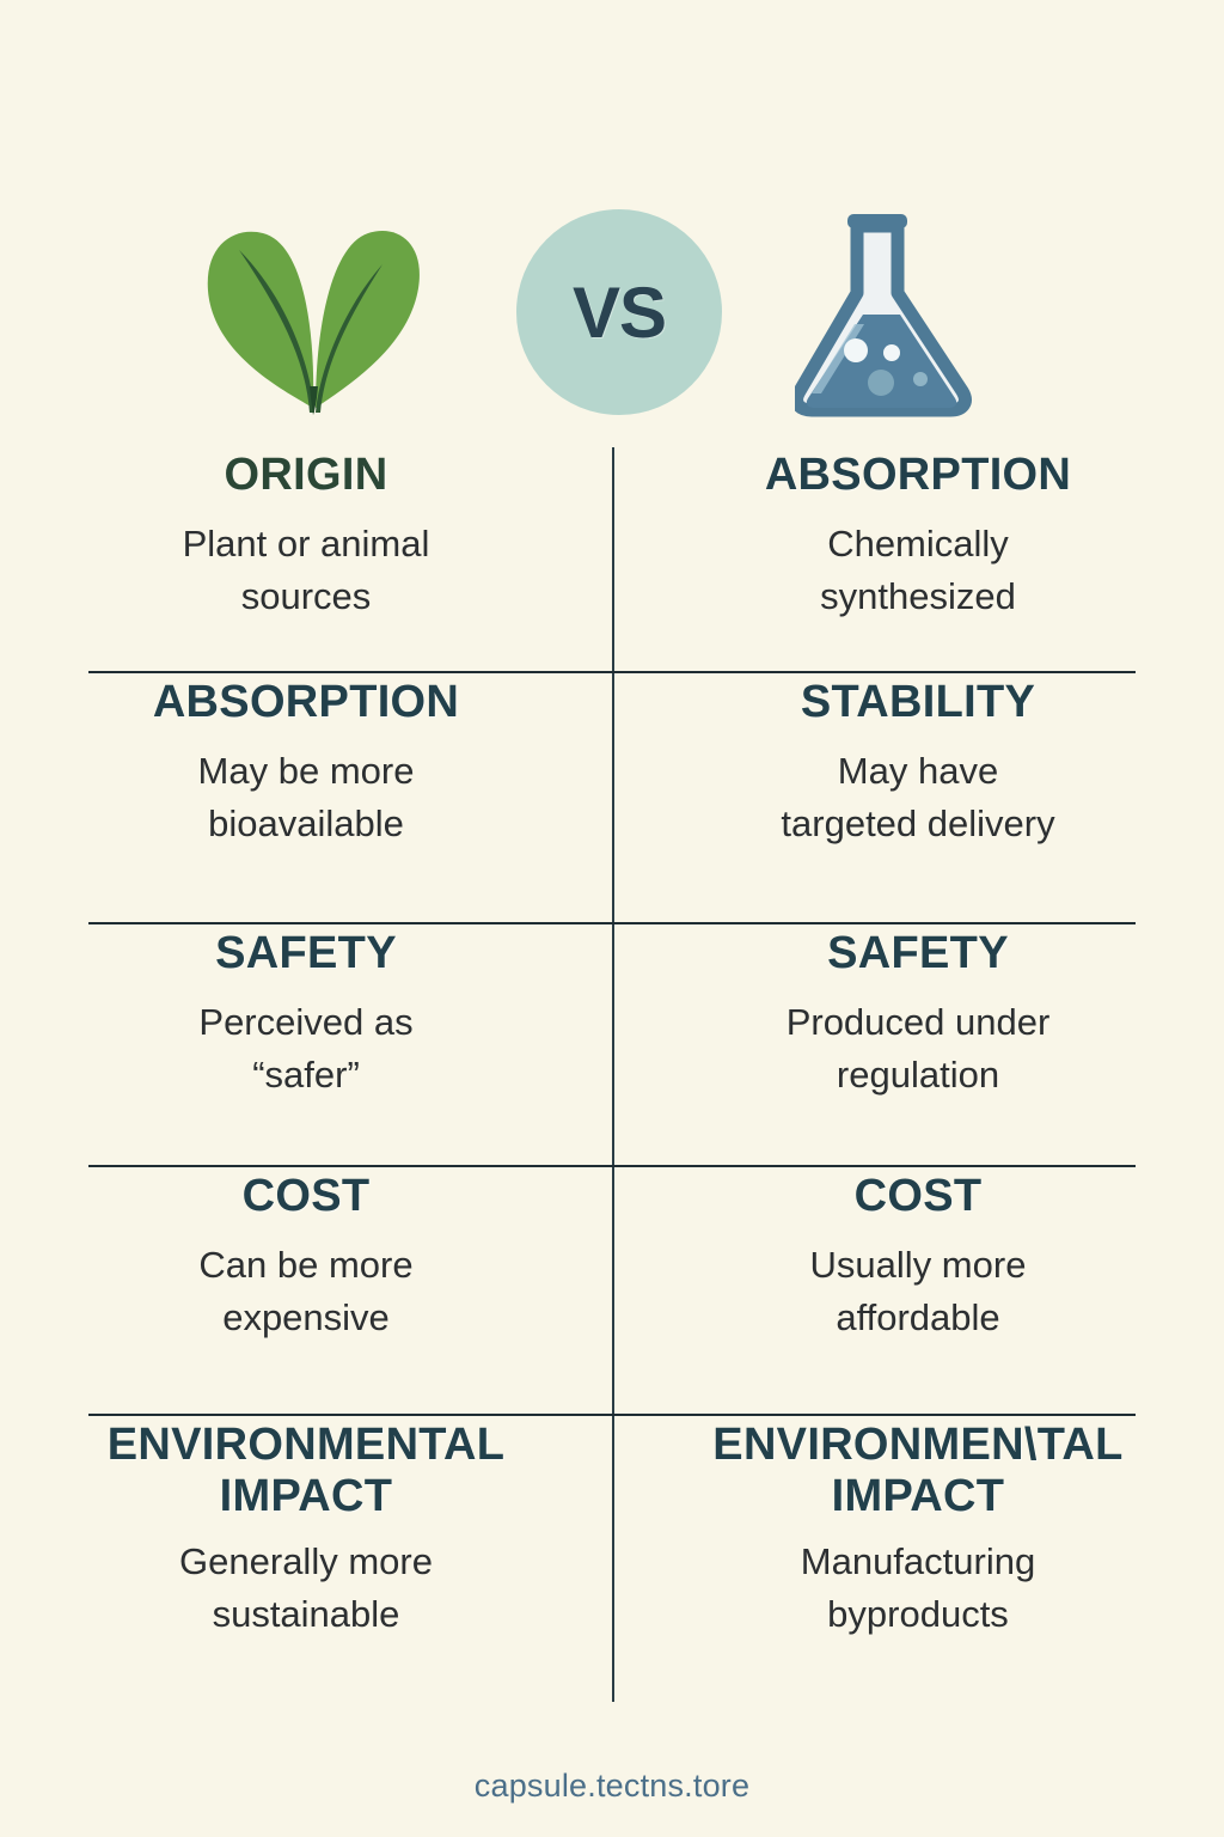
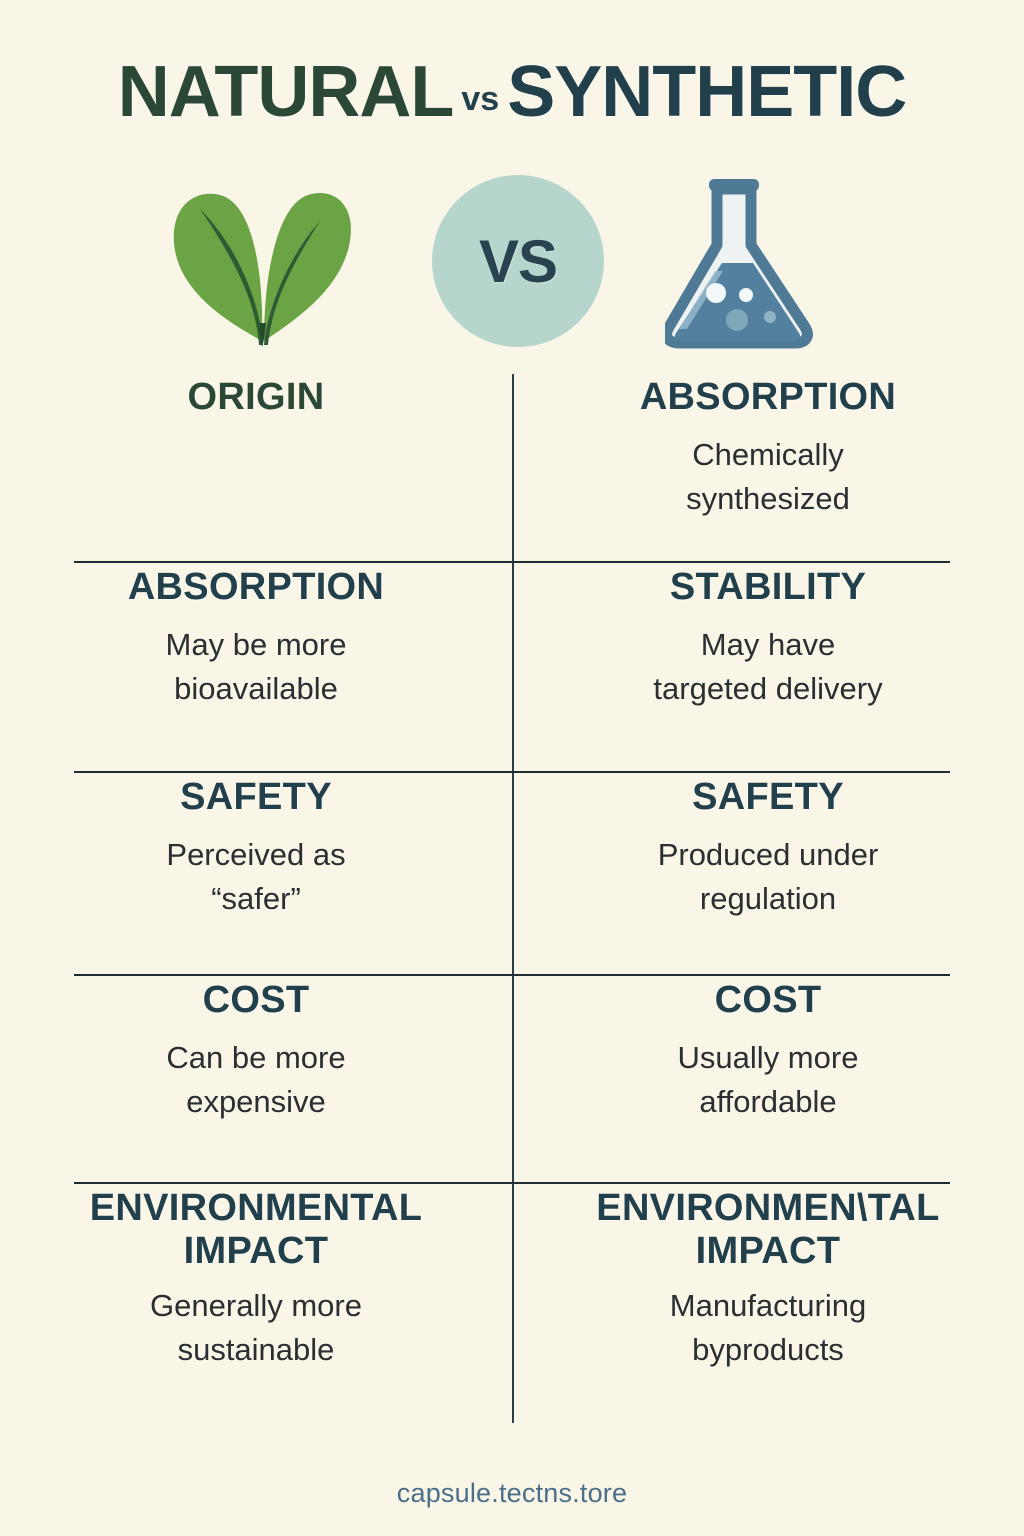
+ NATURAL vs SYNTHETIC
  VS
  ORIGIN
- Plant or animal
- sources
  ABSORPTION
  Chemically
  synthesized
  ABSORPTION
  May be more
  bioavailable
  STABILITY
  May have
  targeted delivery
  SAFETY
  Perceived as
  “safer”
  SAFETY
  Produced under
  regulation
  COST
  Can be more
  expensive
  COST
  Usually more
  affordable
  ENVIRONMENTAL
  IMPACT
  Generally more
  sustainable
  ENVIRONMEN\TAL
  IMPACT
  Manufacturing
  byproducts
  capsule.tectns.tore
